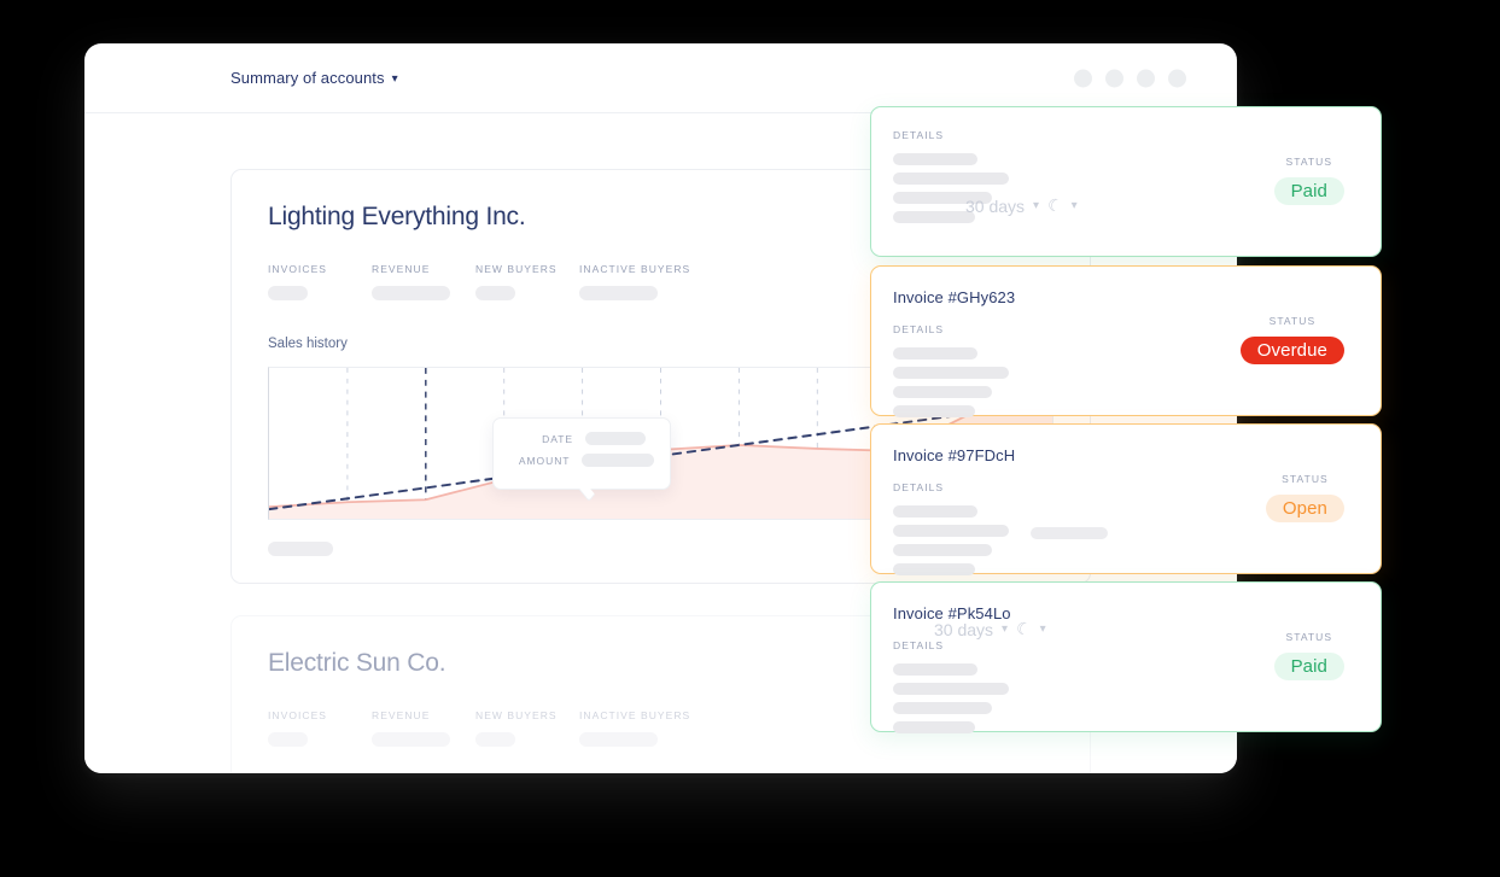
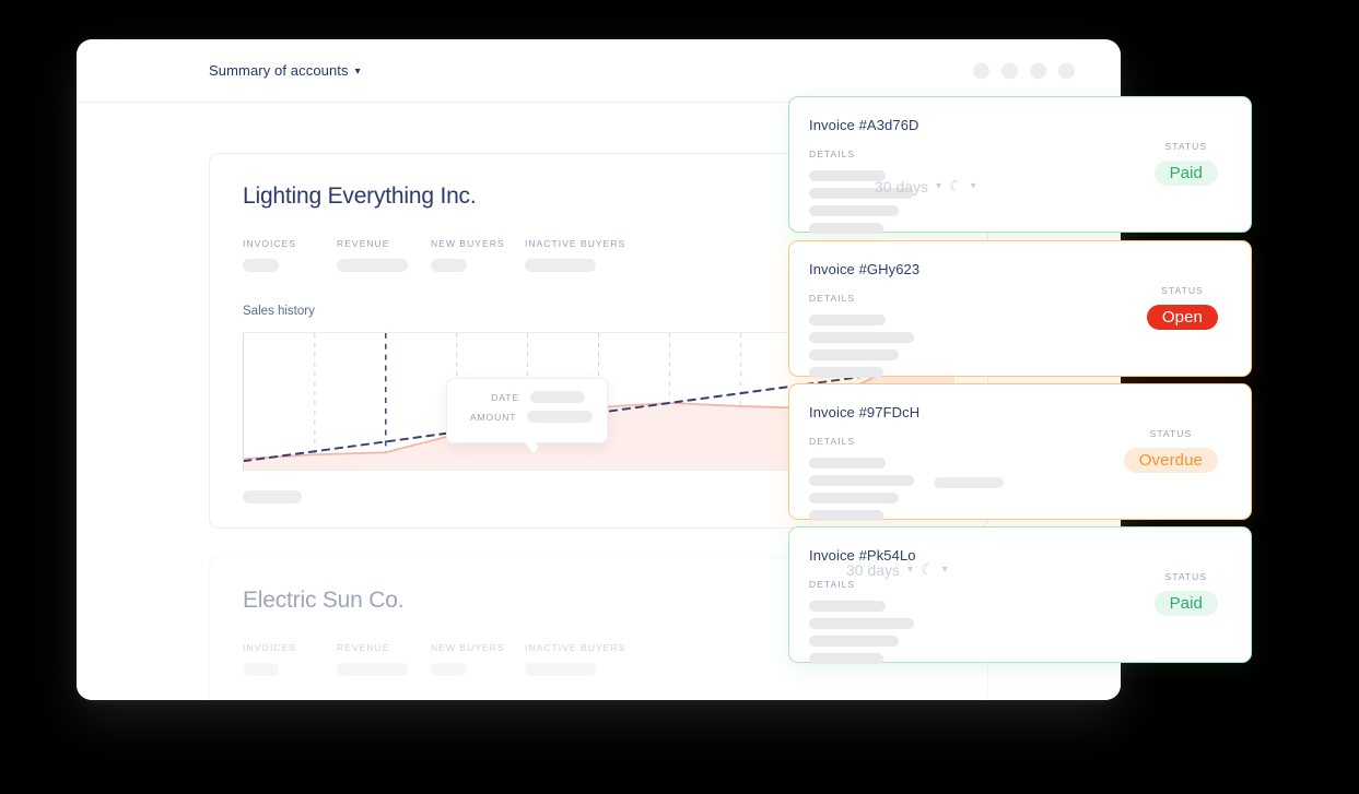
  Summary of accounts
  ▾
  Lighting Everything Inc.
  INVOICES
  REVENUE
  NEW BUYERS
  INACTIVE BUYERS
  Sales history
  DATE
  AMOUNT
  Electric Sun Co.
  INVOICES
  REVENUE
  NEW BUYERS
  INACTIVE BUYERS
+ Invoice #A3d76D
  DETAILS
  STATUS
  Paid
  Invoice #GHy623
  DETAILS
  STATUS
- Overdue
+ Open
  Invoice #97FDcH
  DETAILS
  STATUS
- Open
+ Overdue
  Invoice #Pk54Lo
  DETAILS
  STATUS
  Paid
  30 days
  ▾
  ▾
  30 days
  ▾
  ▾
